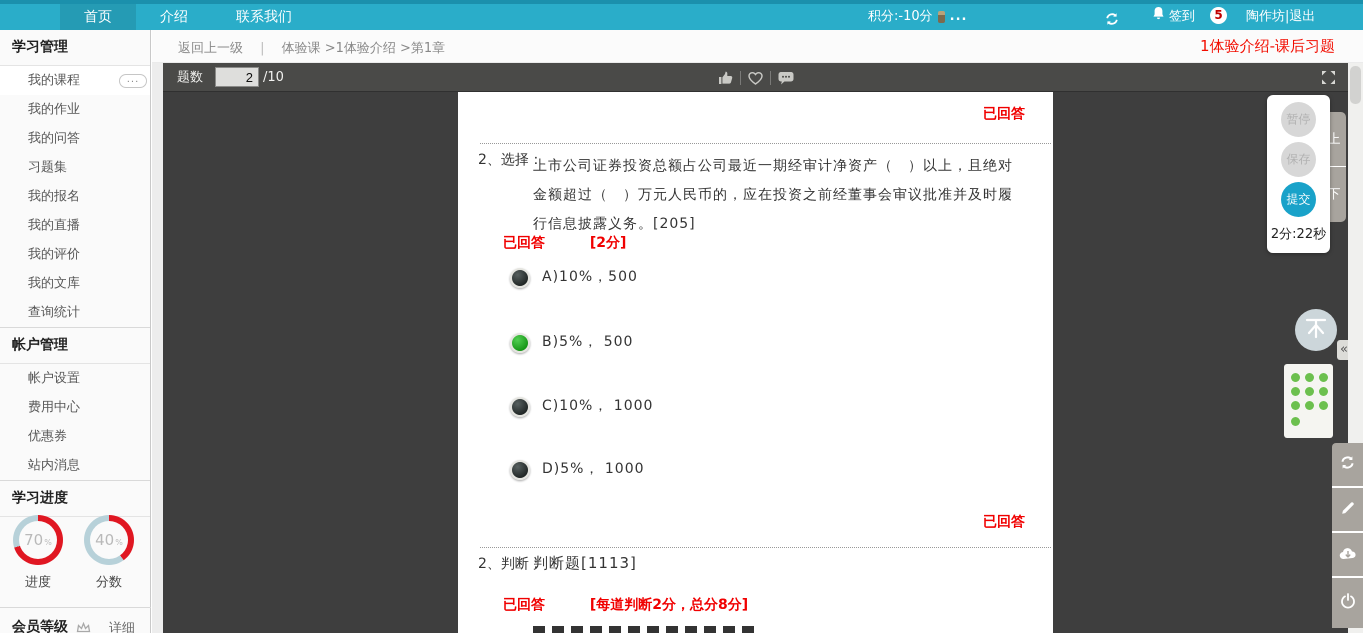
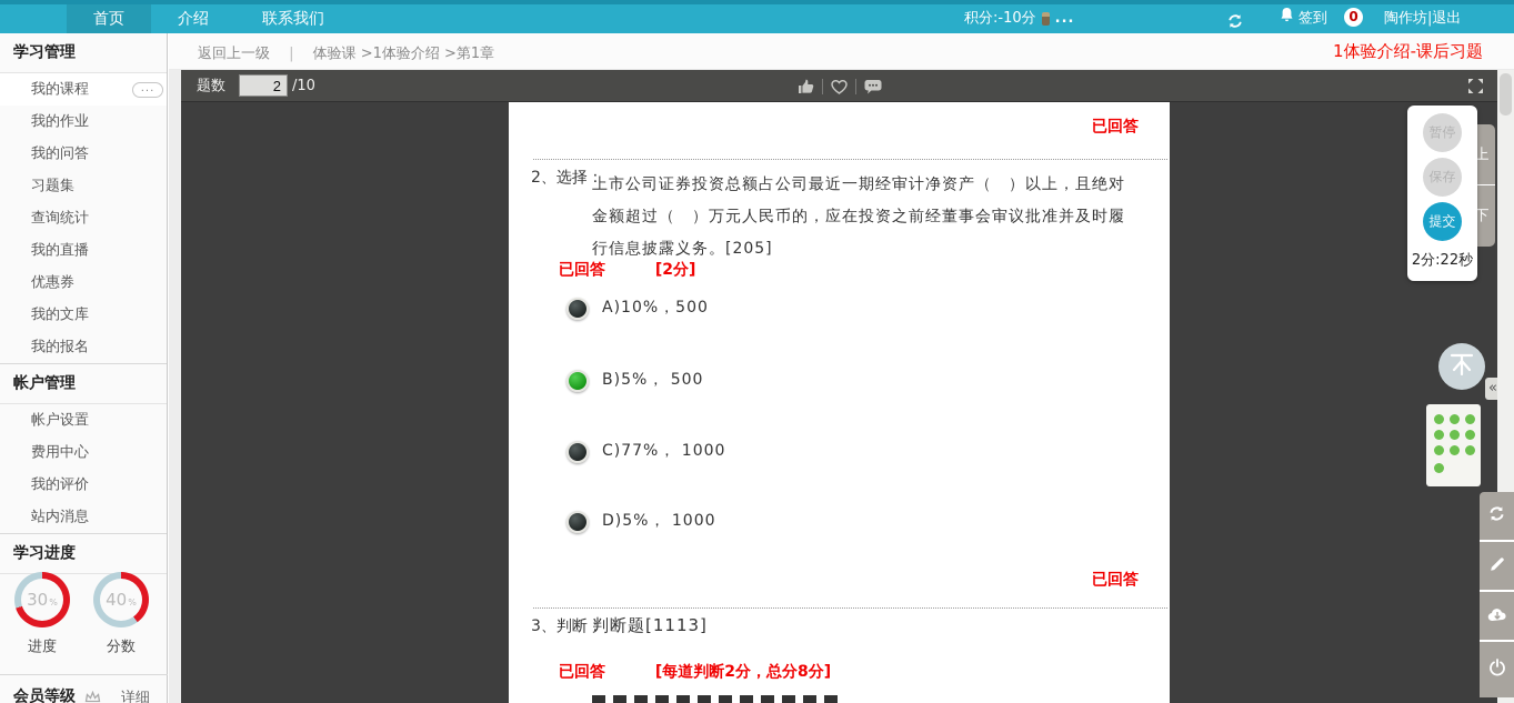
  首页
  介绍
  联系我们
  积分:-10分
  ...
  签到
- 5
+ 0
  陶作坊|退出
  学习管理
  我的课程
  ...
  我的作业
  我的问答
  习题集
- 我的报名
+ 查询统计
  我的直播
- 我的评价
+ 优惠券
  我的文库
- 查询统计
+ 我的报名
  帐户管理
  帐户设置
  费用中心
- 优惠券
+ 我的评价
  站内消息
  学习进度
- 70
+ 30
  %
  40
  %
  进度
  分数
  会员等级
  详细
  返回上一级 | 体验课 >1体验介绍 >第1章
  1体验介绍-课后习题
  题数
  2
  /10
  已回答
  2、选择：
  上市公司证券投资总额占公司最近一期经审计净资产（ ）以上，且绝对
  金额超过（ ）万元人民币的，应在投资之前经董事会审议批准并及时履
  行信息披露义务。[205]
  已回答 [2分]
  A)10%，500
  B)5%， 500
- C)10%， 1000
+ C)77%， 1000
  D)5%， 1000
  已回答
- 2、判断：
+ 3、判断：
  判断题[1113]
  已回答 [每道判断2分，总分8分]
  上
  下
  暂停
  保存
  提交
  2分:22秒
  «
